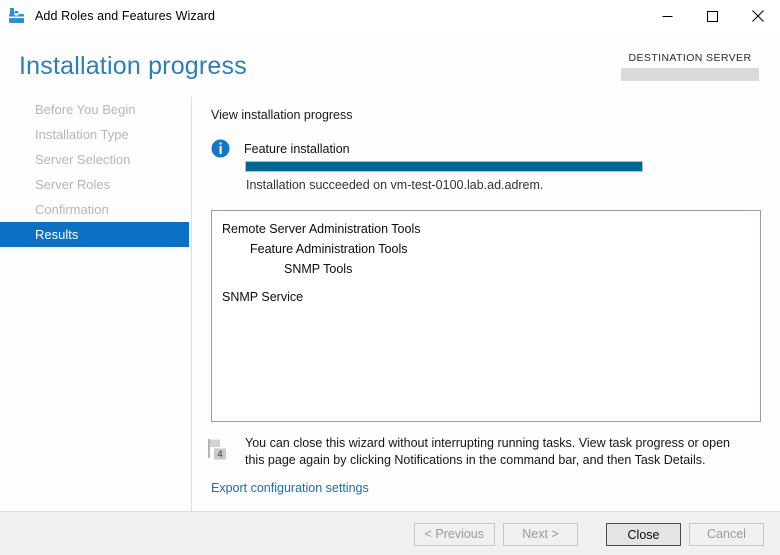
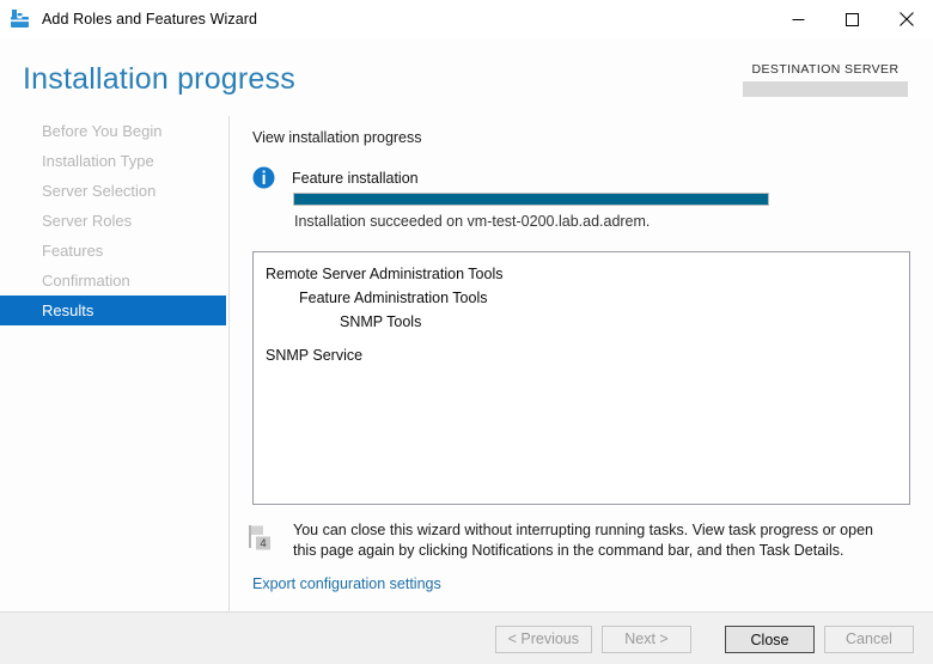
  Add Roles and Features Wizard
  Installation progress
  DESTINATION SERVER
  Before You Begin
  Installation Type
  Server Selection
  Server Roles
+ Features
  Confirmation
  Results
  View installation progress
  Feature installation
- Installation succeeded on vm-test-0100.lab.ad.adrem.
+ Installation succeeded on vm-test-0200.lab.ad.adrem.
  Remote Server Administration Tools
  Feature Administration Tools
  SNMP Tools
  SNMP Service
  4
  You can close this wizard without interrupting running tasks. View task progress or open this page again by clicking Notifications in the command bar, and then Task Details.
  Export configuration settings
  < Previous
  Next >
  Close
  Cancel
